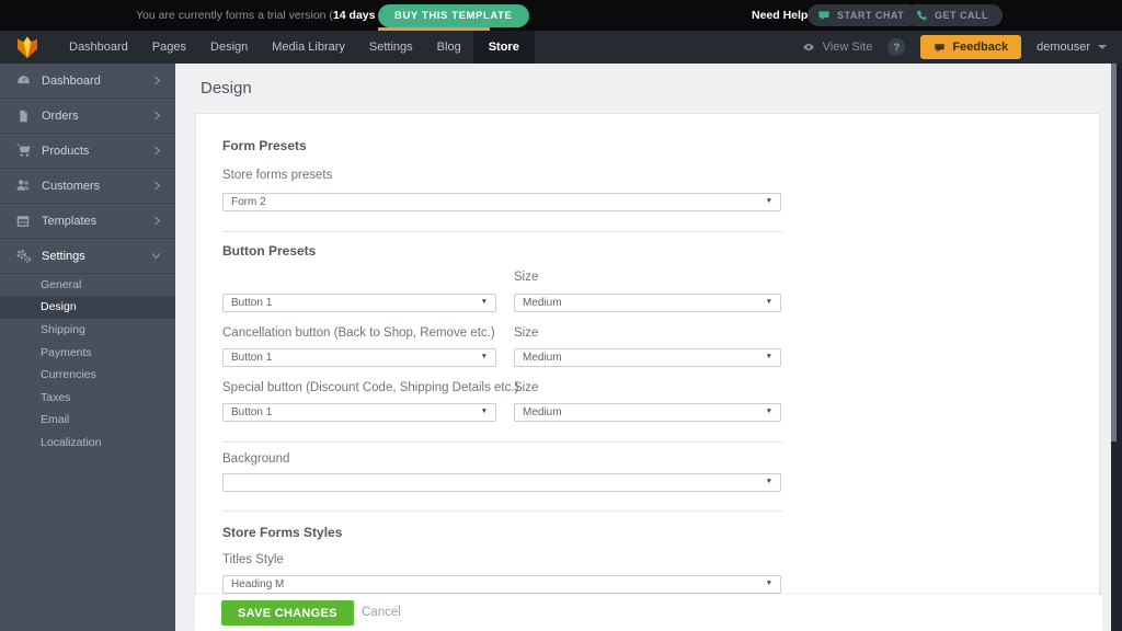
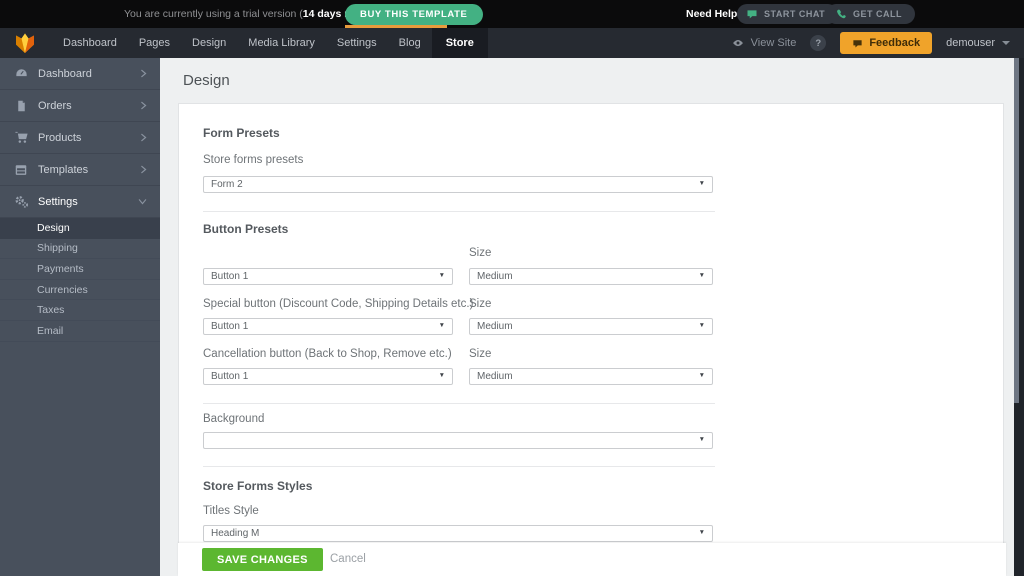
- You are currently forms a trial version (14 days
+ You are currently using a trial version (14 days
  BUY THIS TEMPLATE
  Need Help
  START CHAT
  GET CALL
  Dashboard
  Pages
  Design
  Media Library
  Settings
  Blog
  Store
  View Site
  ?
  Feedback
  demouser
  Dashboard
  Orders
  Products
- Customers
  Templates
  Settings
- General
  Design
  Shipping
  Payments
  Currencies
  Taxes
  Email
- Localization
  Design
  Form Presets
  Store forms presets
  Form 2
  Button Presets
  Size
  Button 1
  Medium
- Cancellation button (Back to Shop, Remove etc.)
+ Special button (Discount Code, Shipping Details etc.)
  Size
  Button 1
  Medium
- Special button (Discount Code, Shipping Details etc.)
+ Cancellation button (Back to Shop, Remove etc.)
  Size
  Button 1
  Medium
  Background
  Store Forms Styles
  Titles Style
  Heading M
  SAVE CHANGES
  Cancel
